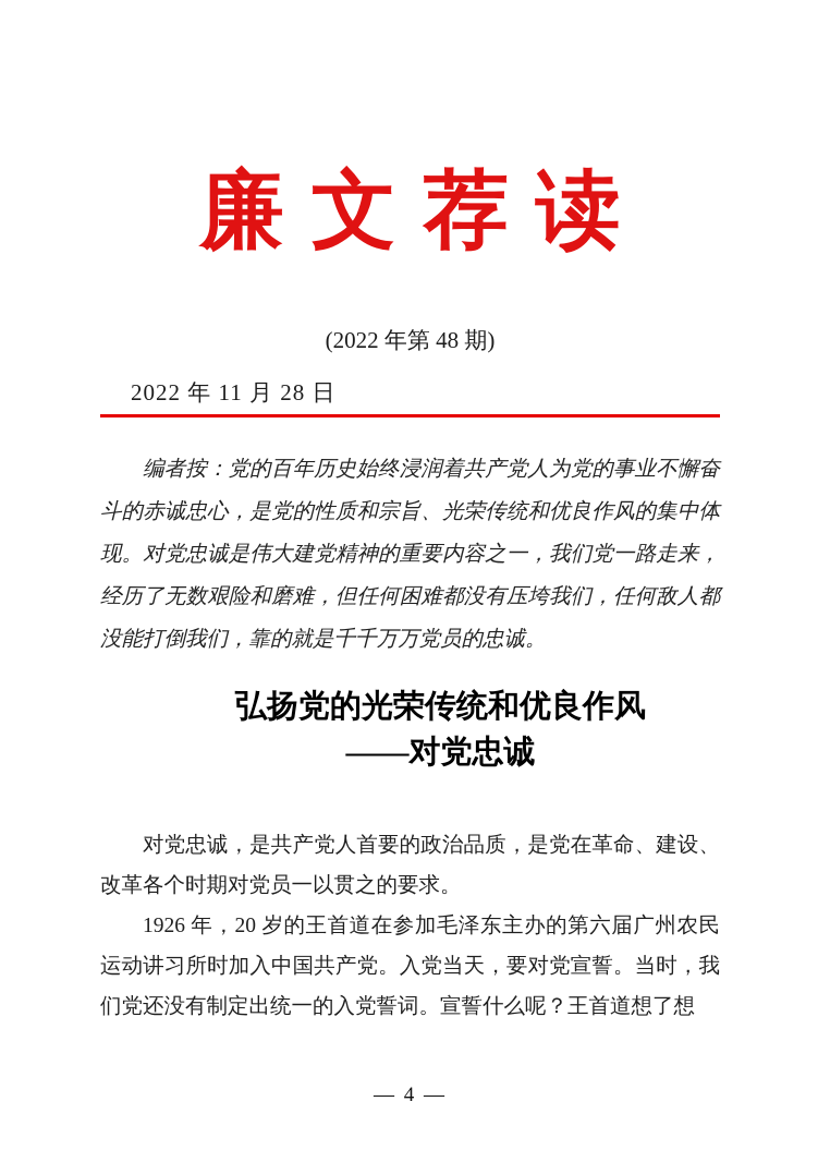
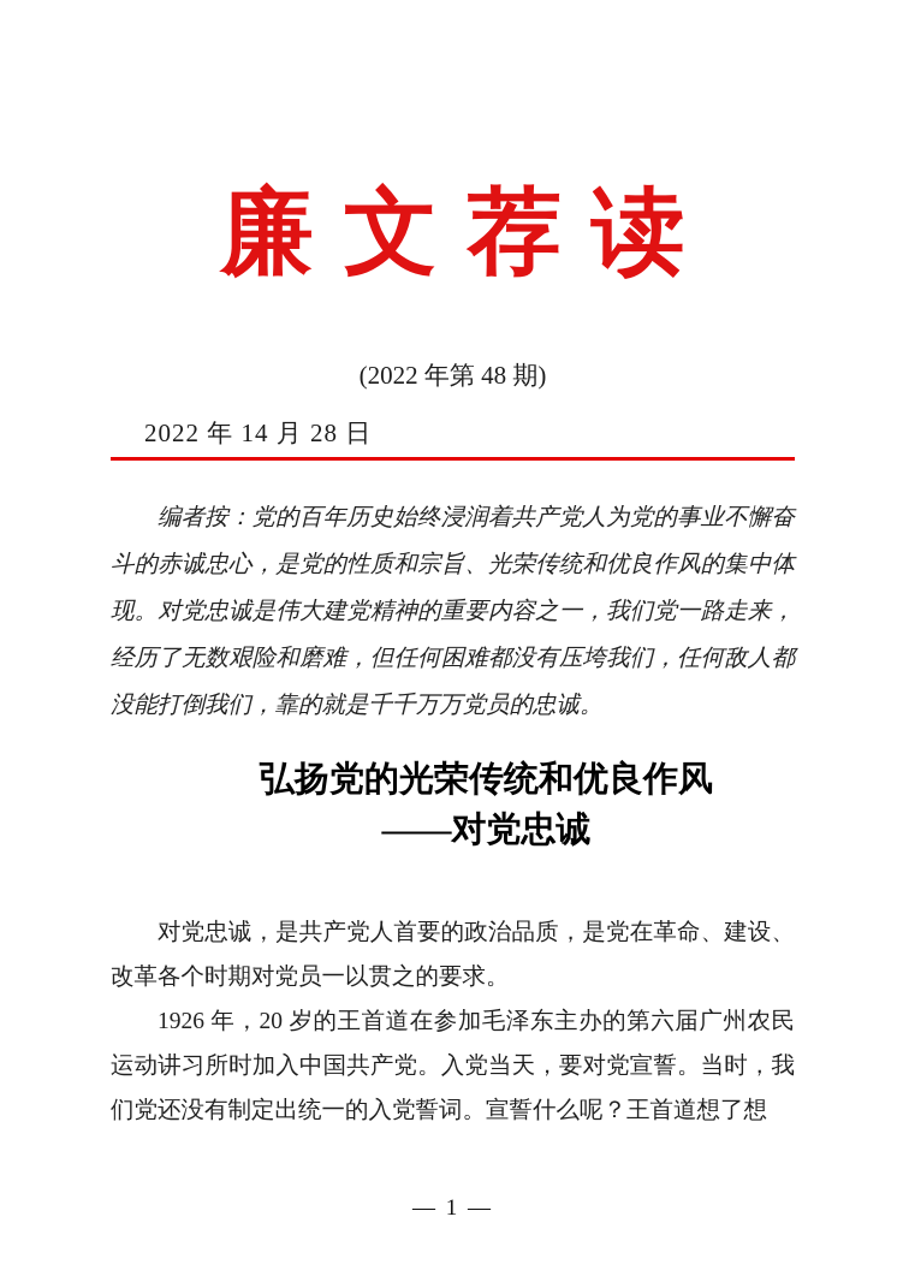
  廉文荐读
  (2022 年第 48 期)
- 2022 年 11 月 28 日
+ 2022 年 14 月 28 日
  编者按：党的百年历史始终浸润着共产党人为党的事业不懈奋斗的赤诚忠心，是党的性质和宗旨、光荣传统和优良作风的集中体现。对党忠诚是伟大建党精神的重要内容之一，我们党一路走来，经历了无数艰险和磨难，但任何困难都没有压垮我们，任何敌人都没能打倒我们，靠的就是千千万万党员的忠诚。
  弘扬党的光荣传统和优良作风
  ——对党忠诚
  对党忠诚，是共产党人首要的政治品质，是党在革命、建设、改革各个时期对党员一以贯之的要求。
  1926 年，20 岁的王首道在参加毛泽东主办的第六届广州农民运动讲习所时加入中国共产党。入党当天，要对党宣誓。当时，我们党还没有制定出统一的入党誓词。宣誓什么呢？王首道想了想
- — 4 —
+ — 1 —
